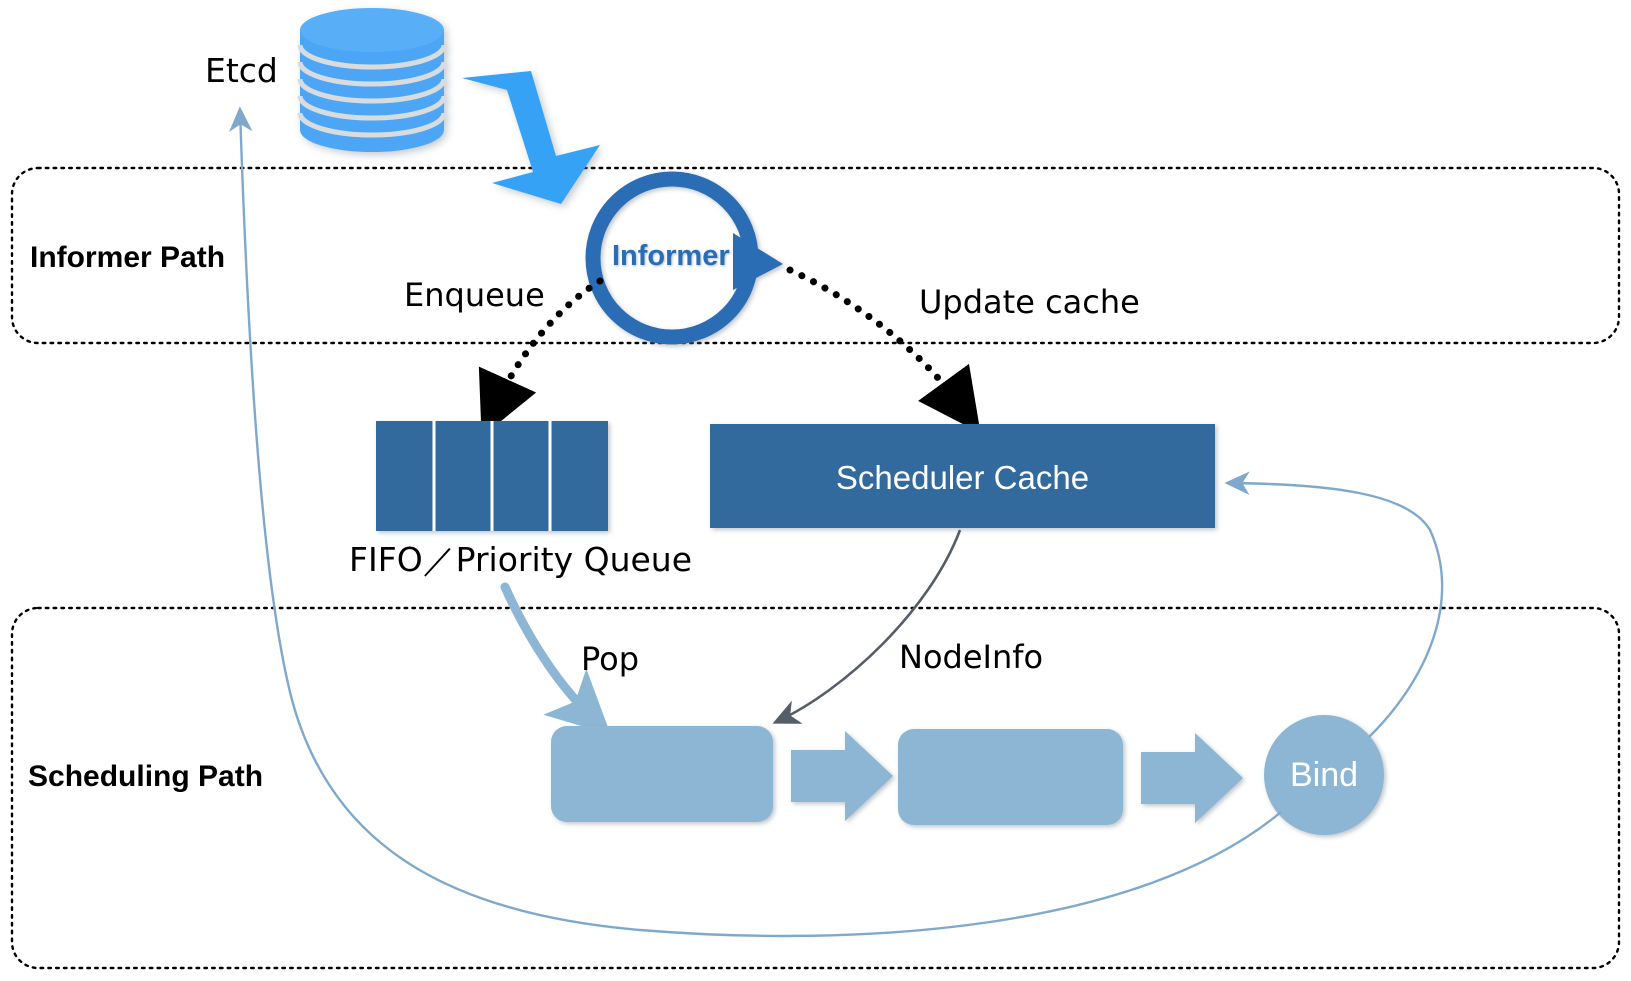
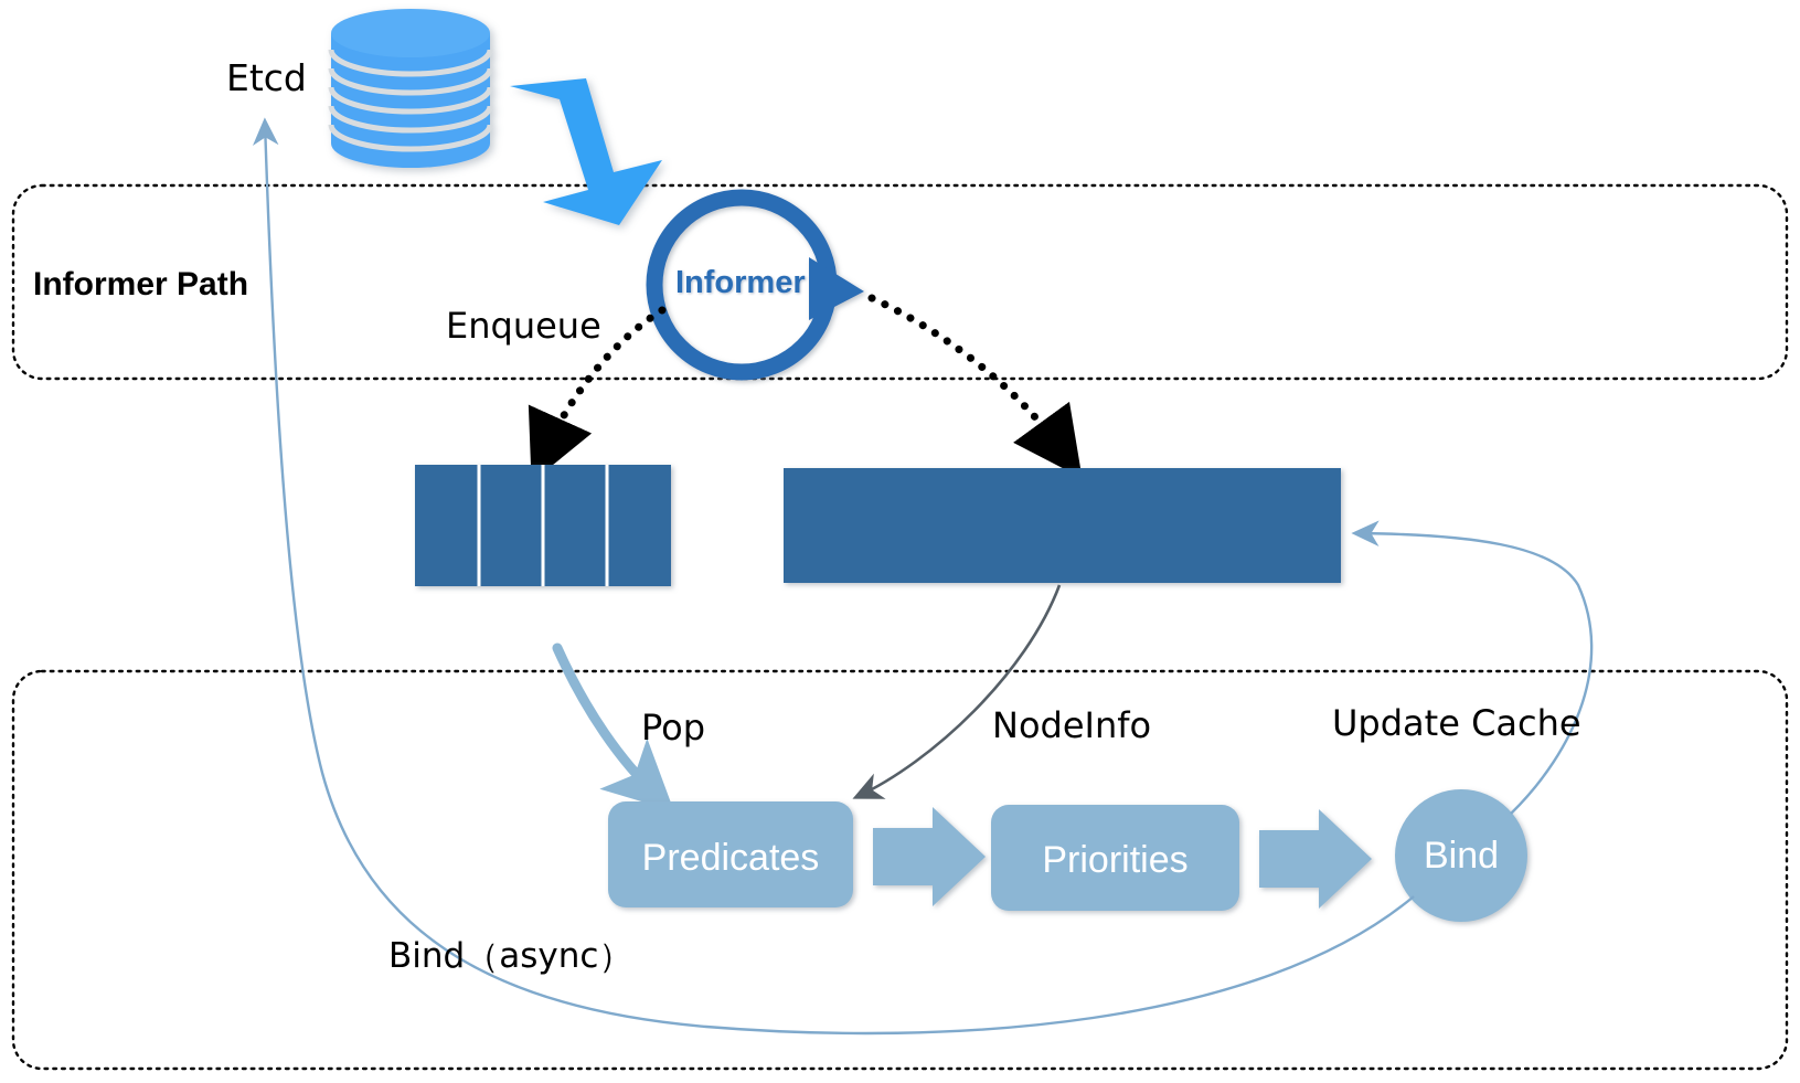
  Informer Path
- Scheduling Path
  Etcd
  Informer
  Enqueue
- Update cache
- FIFO／Priority Queue
- Scheduler Cache
  Pop
  NodeInfo
+ Update Cache
+ Predicates
+ Priorities
  Bind
+ Bind（async）
